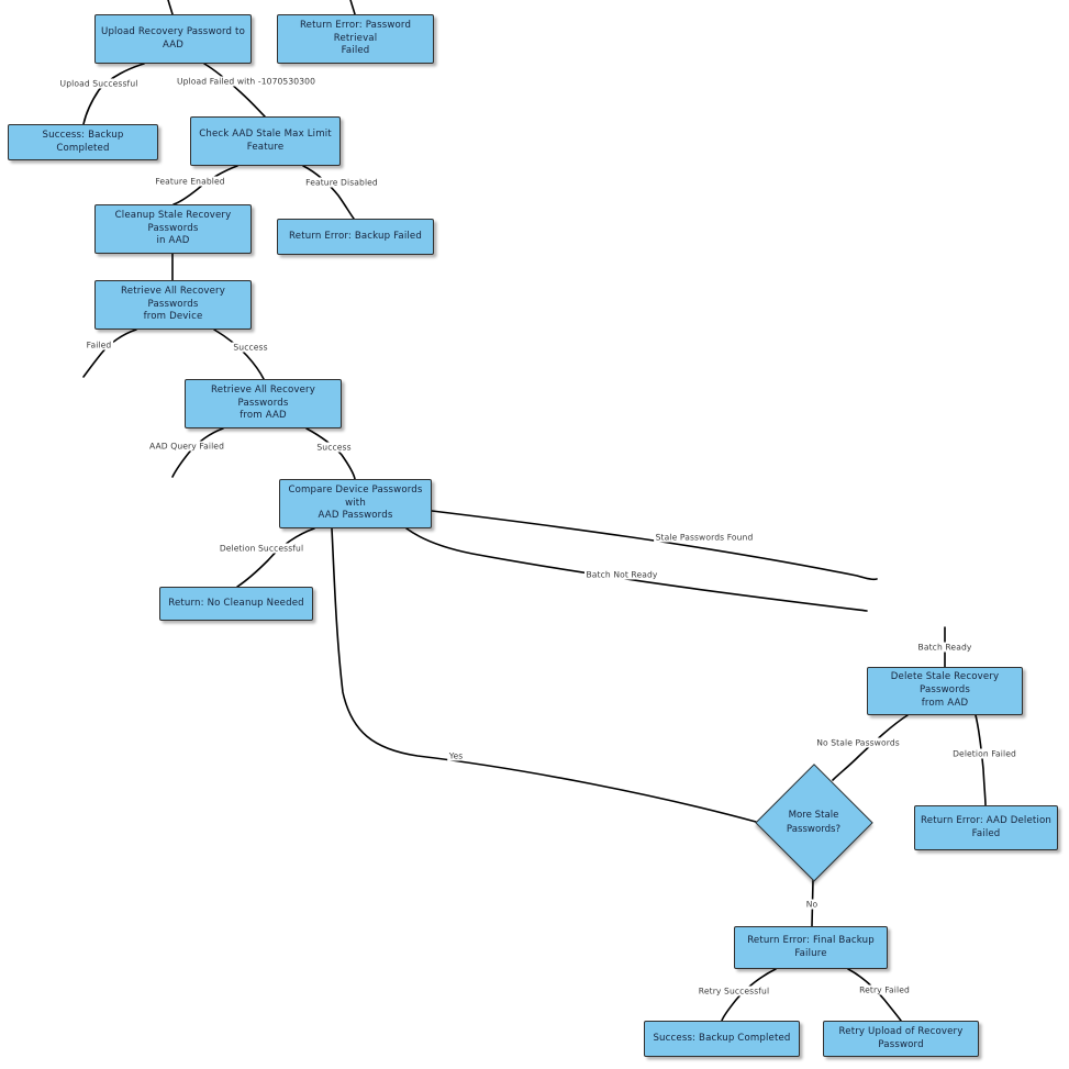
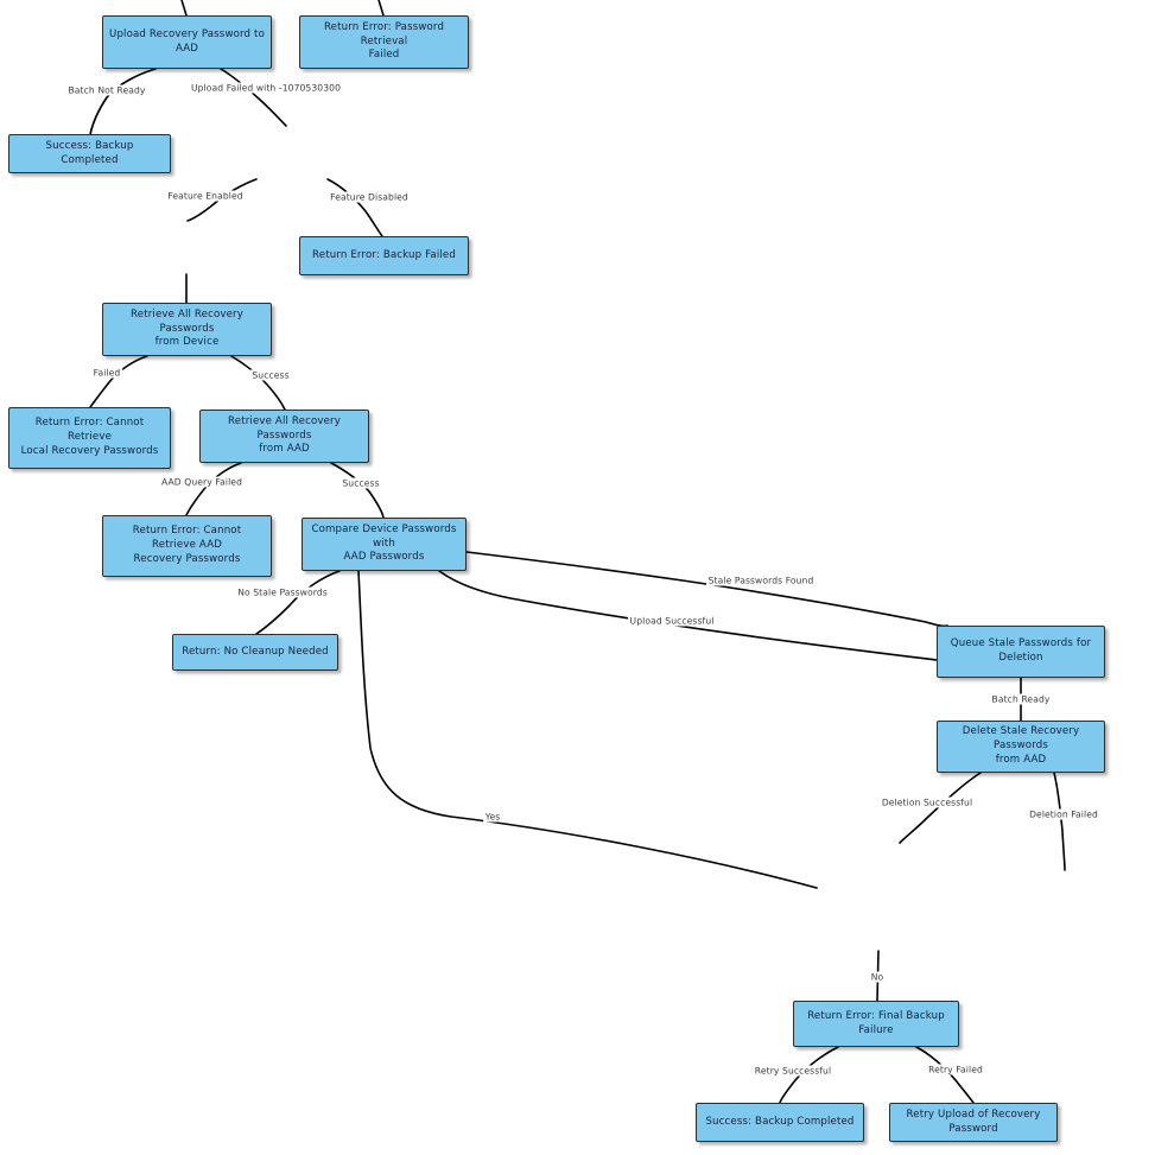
- Upload Successful
+ Batch Not Ready
  Upload Failed with -1070530300
  Feature Enabled
  Feature Disabled
  Failed
  Success
  AAD Query Failed
  Success
- Deletion Successful
+ No Stale Passwords
  Stale Passwords Found
- Batch Not Ready
+ Upload Successful
  Batch Ready
- No Stale Passwords
+ Deletion Successful
  Deletion Failed
  Yes
  No
  Retry Successful
  Retry Failed
  Upload Recovery Password to AAD
  Return Error: Password Retrieval
  Failed
  Success: Backup Completed
- Check AAD Stale Max Limit
- Feature
- Cleanup Stale Recovery Passwords
- in AAD
  Return Error: Backup Failed
  Retrieve All Recovery Passwords
  from Device
+ Return Error: Cannot Retrieve
+ Local Recovery Passwords
  Retrieve All Recovery Passwords
  from AAD
+ Return Error: Cannot Retrieve AAD
+ Recovery Passwords
  Compare Device Passwords with
  AAD Passwords
  Return: No Cleanup Needed
+ Queue Stale Passwords for
+ Deletion
  Delete Stale Recovery Passwords
  from AAD
- More Stale
- Passwords?
- Return Error: AAD Deletion Failed
  Return Error: Final Backup Failure
  Success: Backup Completed
  Retry Upload of Recovery Password
